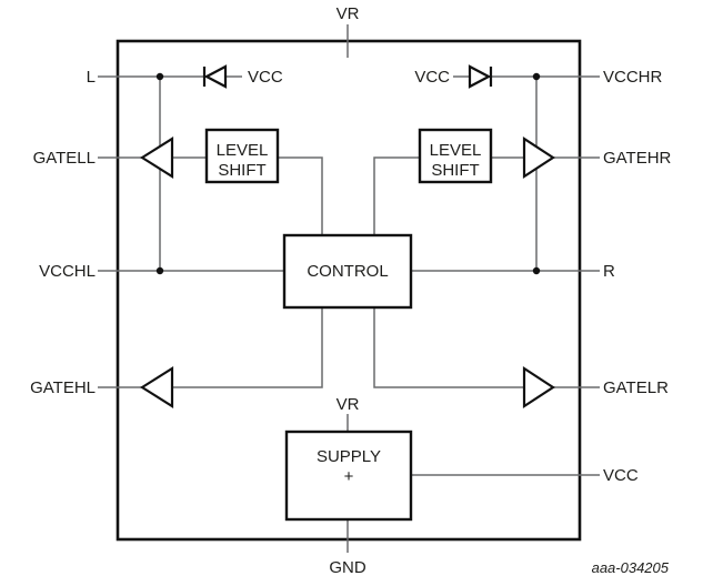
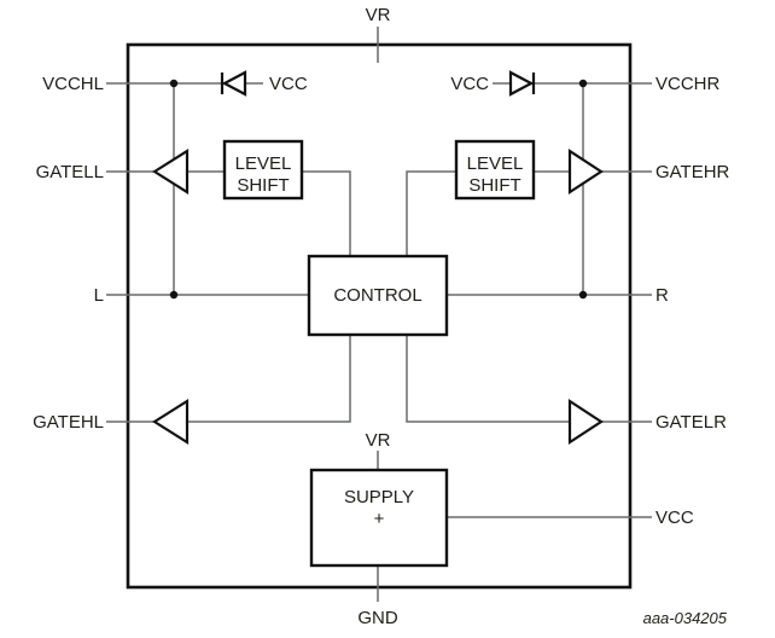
  LEVEL
  SHIFT
  LEVEL
  SHIFT
  CONTROL
  SUPPLY
  +
  VR
  GND
- L
+ VCCHL
  GATELL
- VCCHL
+ L
  GATEHL
  VCCHR
  GATEHR
  R
  GATELR
  VCC
  VCC
  VCC
  VR
  aaa-034205
